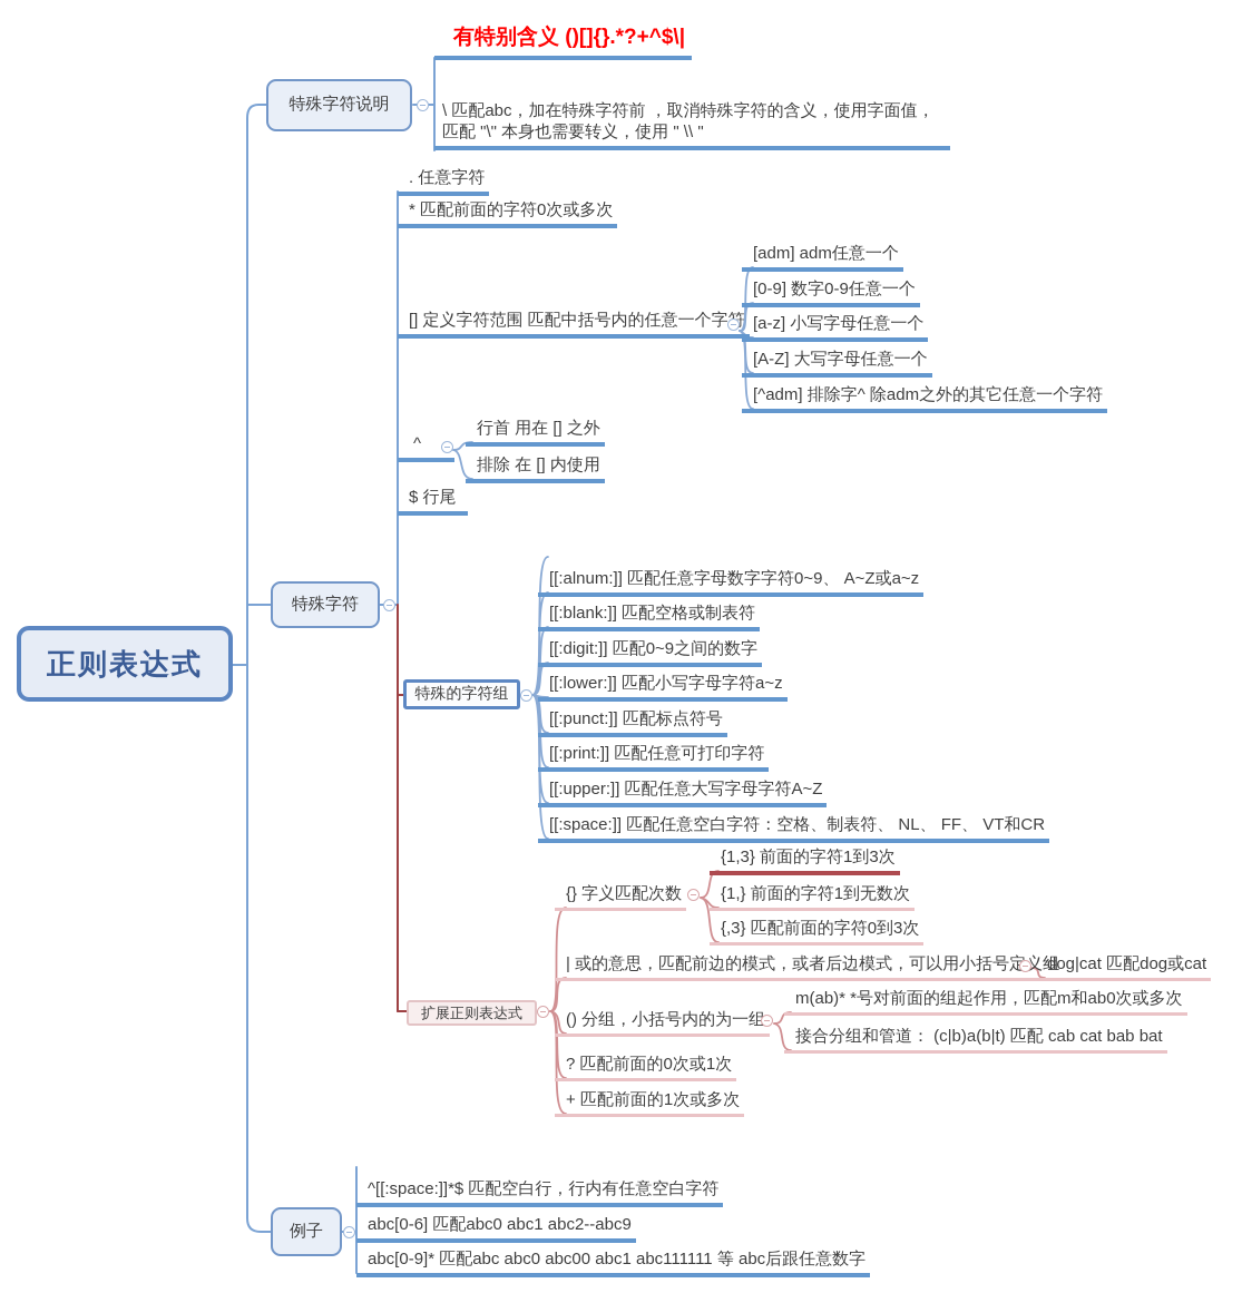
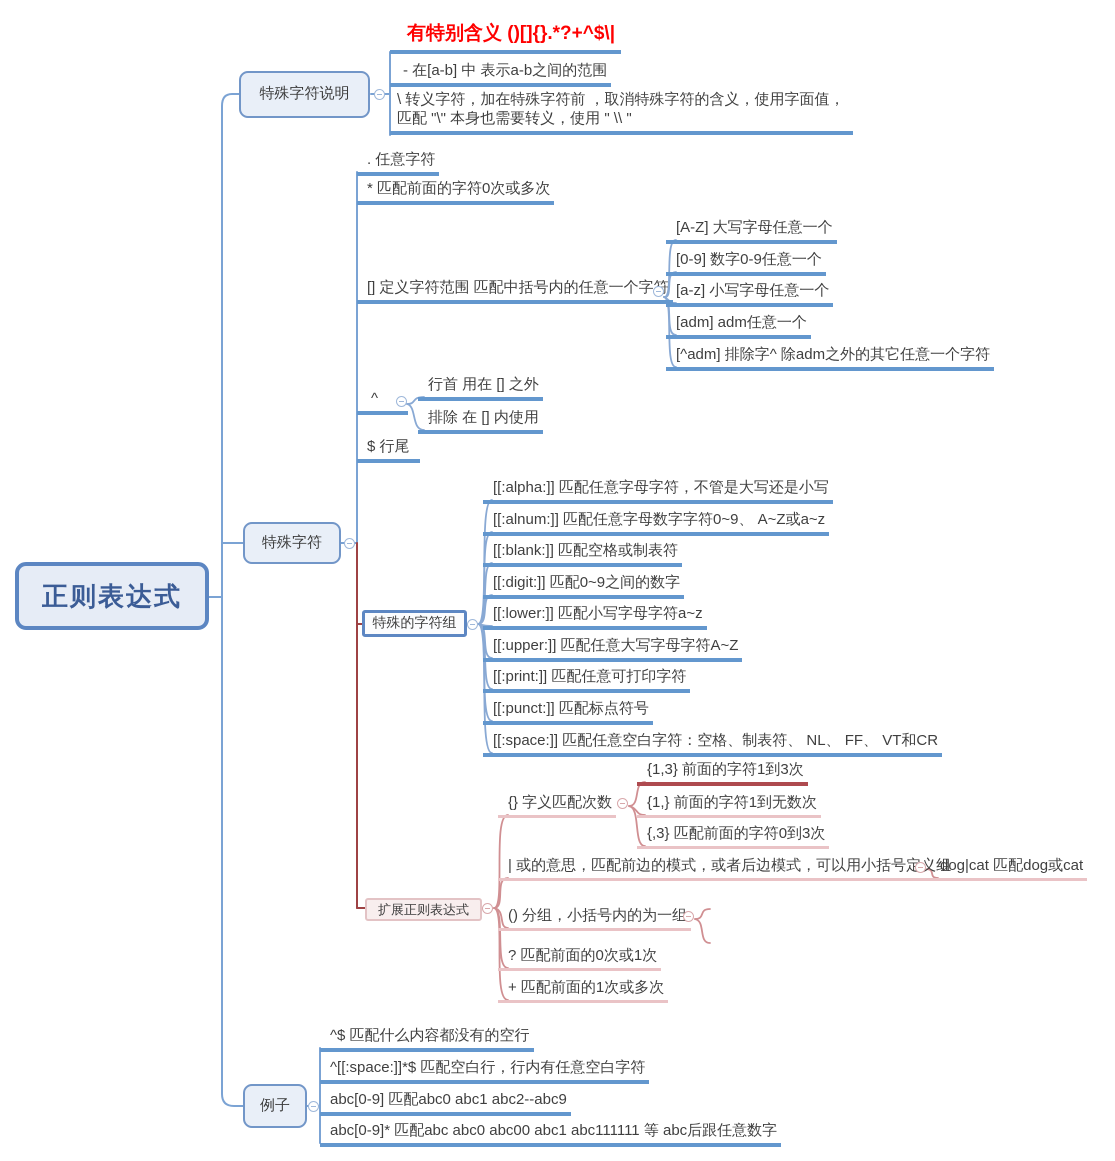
  正则表达式
  特殊字符说明
  特殊字符
  例子
  特殊的字符组
  扩展正则表达式
  有特别含义 ()[]{}.*?+^$\|
+ - 在[a-b] 中 表示a-b之间的范围
- \ 匹配abc，加在特殊字符前 ，取消特殊字符的含义，使用字面值，匹配 "\" 本身也需要转义，使用 " \\ "
+ \ 转义字符，加在特殊字符前 ，取消特殊字符的含义，使用字面值，匹配 "\" 本身也需要转义，使用 " \\ "
  . 任意字符
  * 匹配前面的字符0次或多次
  [] 定义字符范围 匹配中括号内的任意一个字
- [adm] adm任意一个
+ [A-Z] 大写字母任意一个
  [0-9] 数字0-9任意一个
  [a-z] 小写字母任意一个
- [A-Z] 大写字母任意一个
+ [adm] adm任意一个
  [^adm] 排除字^ 除adm之外的其它任意一个字符
  ^
  行首 用在 [] 之外
  排除 在 [] 内使用
  $ 行尾
+ [[:alpha:]] 匹配任意字母字符，不管是大写还是小写
  [[:alnum:]] 匹配任意字母数字字符0~9、 A~Z或a~z
  [[:blank:]] 匹配空格或制表符
  [[:digit:]] 匹配0~9之间的数字
  [[:lower:]] 匹配小写字母字符a~z
- [[:punct:]] 匹配标点符号
+ [[:upper:]] 匹配任意大写字母字符A~Z
  [[:print:]] 匹配任意可打印字符
- [[:upper:]] 匹配任意大写字母字符A~Z
+ [[:punct:]] 匹配标点符号
  [[:space:]] 匹配任意空白字符：空格、制表符、 NL、 FF、 VT和CR
  {} 字义匹配次数
  {1,3} 前面的字符1到3次
  {1,} 前面的字符1到无数次
  {,3} 匹配前面的字符0到3次
  | 或的意思，匹配前边的模式，或者后边模式，可以用小括号定义组
  dog|cat 匹配dog或cat
  () 分组，小括号内的为一组
- m(ab)* *号对前面的组起作用，匹配m和ab0次或多次
- 接合分组和管道： (c|b)a(b|t) 匹配 cab cat bab bat
  ? 匹配前面的0次或1次
  + 匹配前面的1次或多次
+ ^$ 匹配什么内容都没有的空行
  ^[[:space:]]*$ 匹配空白行，行内有任意空白字符
- abc[0-6] 匹配abc0 abc1 abc2--abc9
+ abc[0-9] 匹配abc0 abc1 abc2--abc9
  abc[0-9]* 匹配abc abc0 abc00 abc1 abc111111 等 abc后跟任意数字
